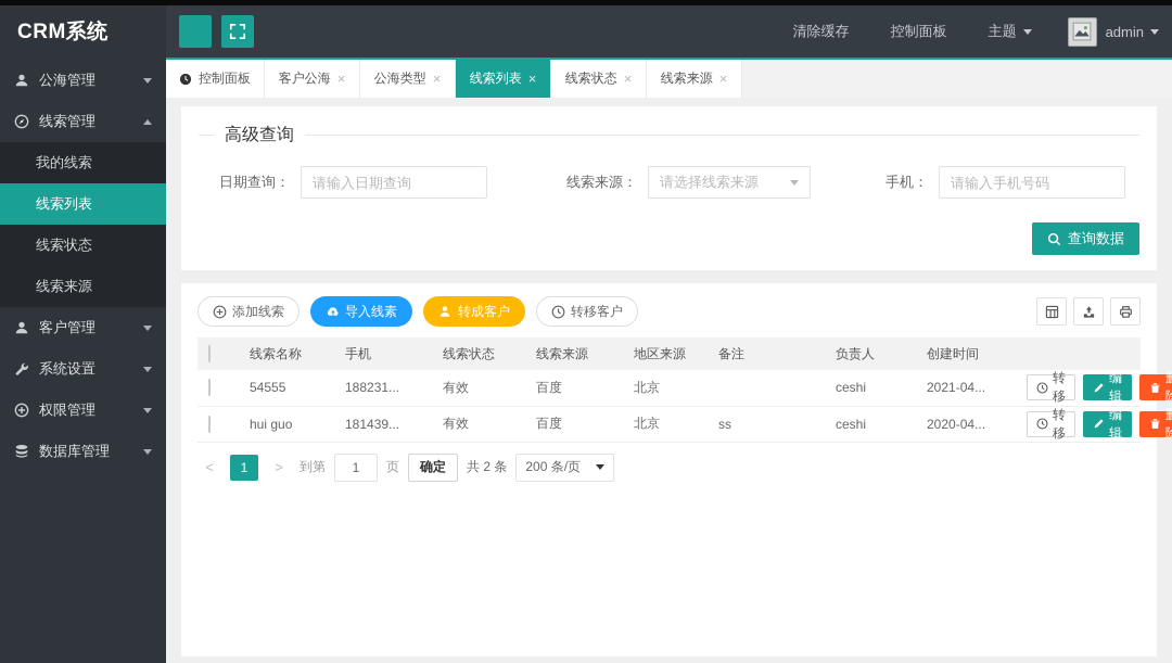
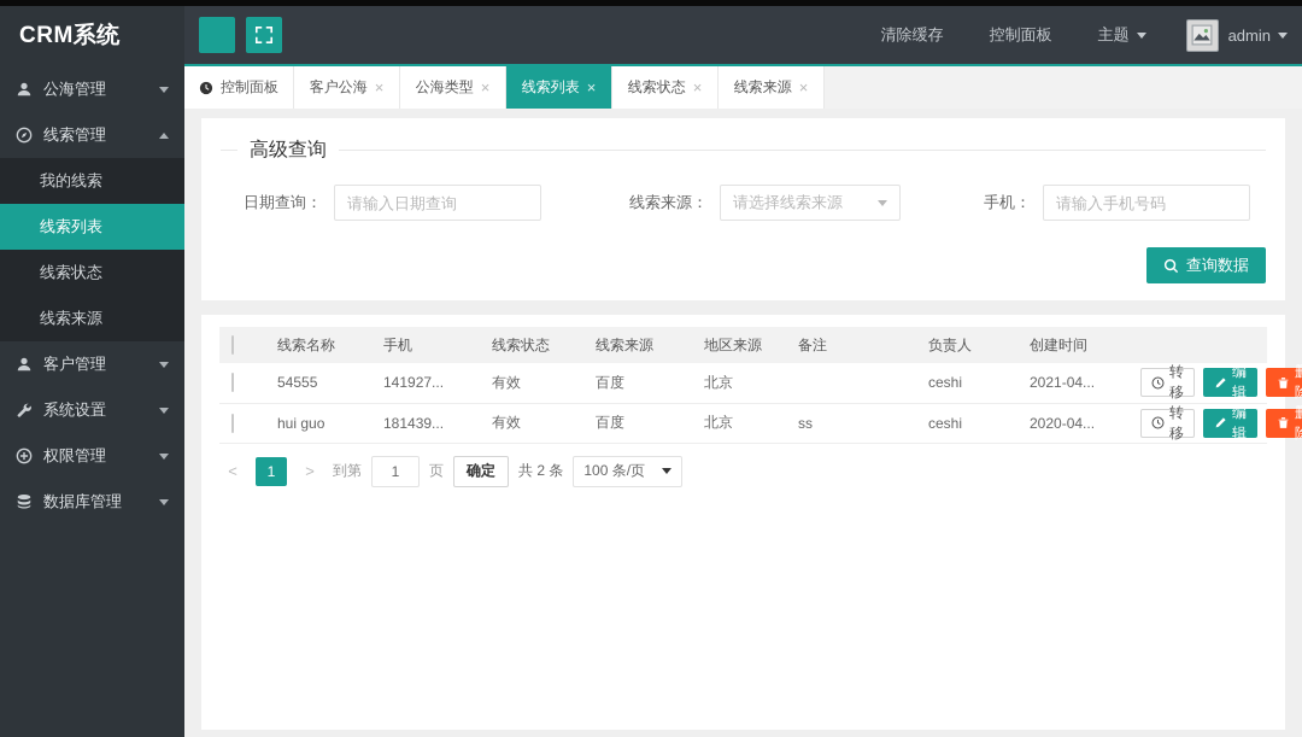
  CRM系统
  公海管理
  线索管理
  我的线索
  线索列表
  线索状态
  线索来源
  客户管理
  系统设置
  权限管理
  数据库管理
  清除缓存
  控制面板
  主题
  admin
  控制面板
  客户公海
  ×
  公海类型
  ×
  线索列表
  ×
  线索状态
  ×
  线索来源
  ×
  高级查询
  日期查询：
  请输入日期查询
  线索来源：
  请选择线索来源
  手机：
  请输入手机号码
  查询数据
- 添加线索
- 导入线素
- 转成客户
- 转移客户
  	线索名称	手机	线索状态	线索来源	地区来源	备注	负责人	创建时间
- 	54555	188231...	有效	百度	北京		ceshi	2021-04...	转移 编辑
+ 	54555	141927...	有效	百度	北京		ceshi	2021-04...	转移 编辑
  	hui guo	181439...	有效	百度	北京	ss	ceshi	2020-04...	转移 编辑
  <
  1
  >
  到第
  1
  页
  确定
  共 2 条
- 200 条/页
+ 100 条/页
